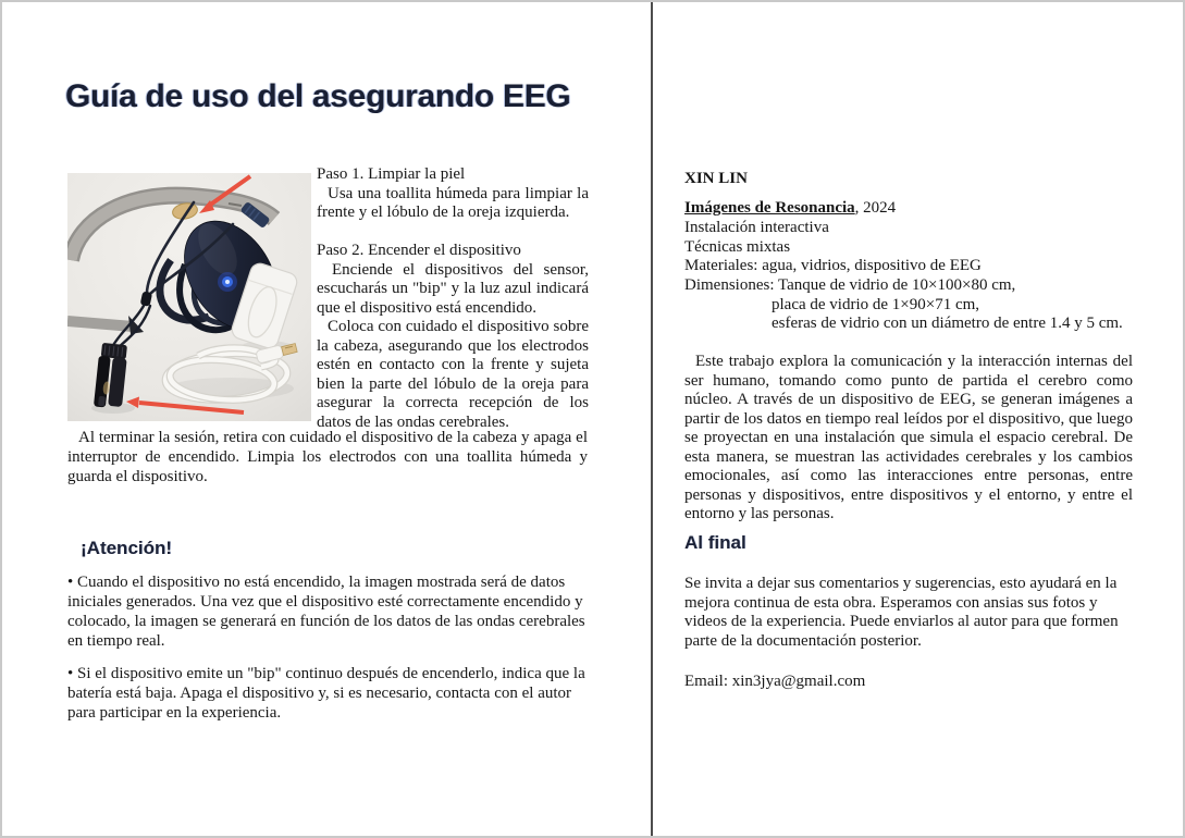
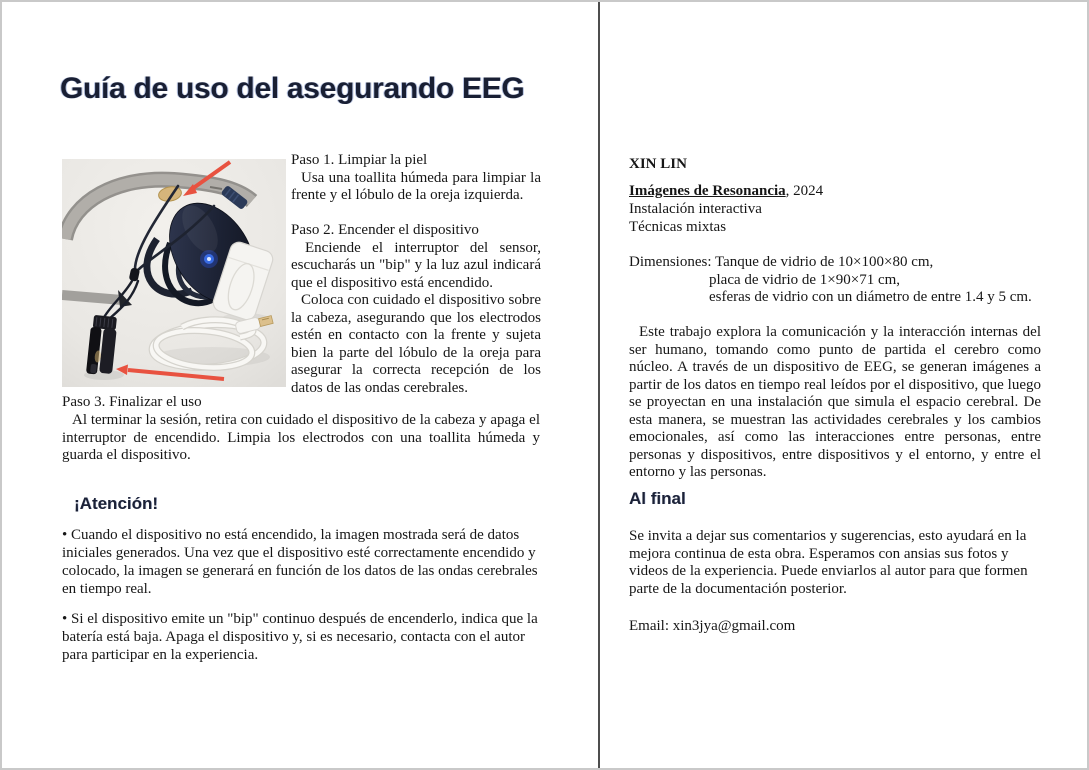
  Guía de uso del asegurando EEG
  Paso 1. Limpiar la piel
  Usa una toallita húmeda para limpiar la frente y el lóbulo de la oreja izquierda.
  Paso 2. Encender el dispositivo
- Enciende el dispositivos del sensor, escucharás un "bip" y la luz azul indicará que el dispositivo está encendido.
+ Enciende el interruptor del sensor, escucharás un "bip" y la luz azul indicará que el dispositivo está encendido.
  Coloca con cuidado el dispositivo sobre la cabeza, asegurando que los electrodos estén en contacto con la frente y sujeta bien la parte del lóbulo de la oreja para asegurar la correcta recepción de los datos de las ondas cerebrales.
+ Paso 3. Finalizar el uso
  Al terminar la sesión, retira con cuidado el dispositivo de la cabeza y apaga el interruptor de encendido. Limpia los electrodos con una toallita húmeda y guarda el dispositivo.
  ¡Atención!
  • Cuando el dispositivo no está encendido, la imagen mostrada será de datos iniciales generados. Una vez que el dispositivo esté correctamente encendido y colocado, la imagen se generará en función de los datos de las ondas cerebrales en tiempo real.
  • Si el dispositivo emite un "bip" continuo después de encenderlo, indica que la batería está baja. Apaga el dispositivo y, si es necesario, contacta con el autor para participar en la experiencia.
  XIN LIN
  Imágenes de Resonancia, 2024
  Instalación interactiva
  Técnicas mixtas
- Materiales: agua, vidrios, dispositivo de EEG
  Dimensiones: Tanque de vidrio de 10×100×80 cm,
  placa de vidrio de 1×90×71 cm,
  esferas de vidrio con un diámetro de entre 1.4 y 5 cm.
  Este trabajo explora la comunicación y la interacción internas del ser humano, tomando como punto de partida el cerebro como núcleo. A través de un dispositivo de EEG, se generan imágenes a partir de los datos en tiempo real leídos por el dispositivo, que luego se proyectan en una instalación que simula el espacio cerebral. De esta manera, se muestran las actividades cerebrales y los cambios emocionales, así como las interacciones entre personas, entre personas y dispositivos, entre dispositivos y el entorno, y entre el entorno y las personas.
  Al final
  Se invita a dejar sus comentarios y sugerencias, esto ayudará en la mejora continua de esta obra. Esperamos con ansias sus fotos y videos de la experiencia. Puede enviarlos al autor para que formen parte de la documentación posterior.
  Email: xin3jya@gmail.com
